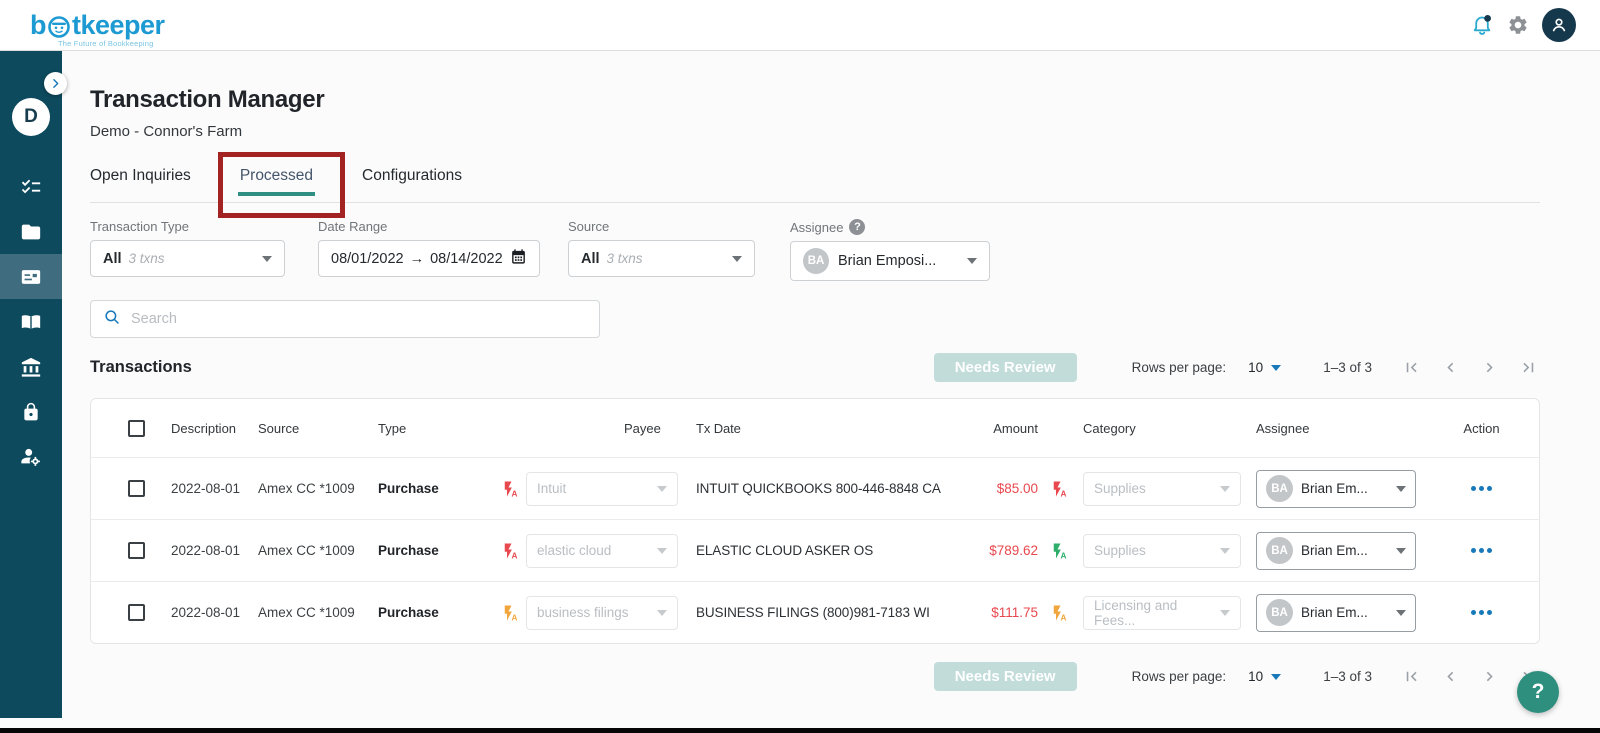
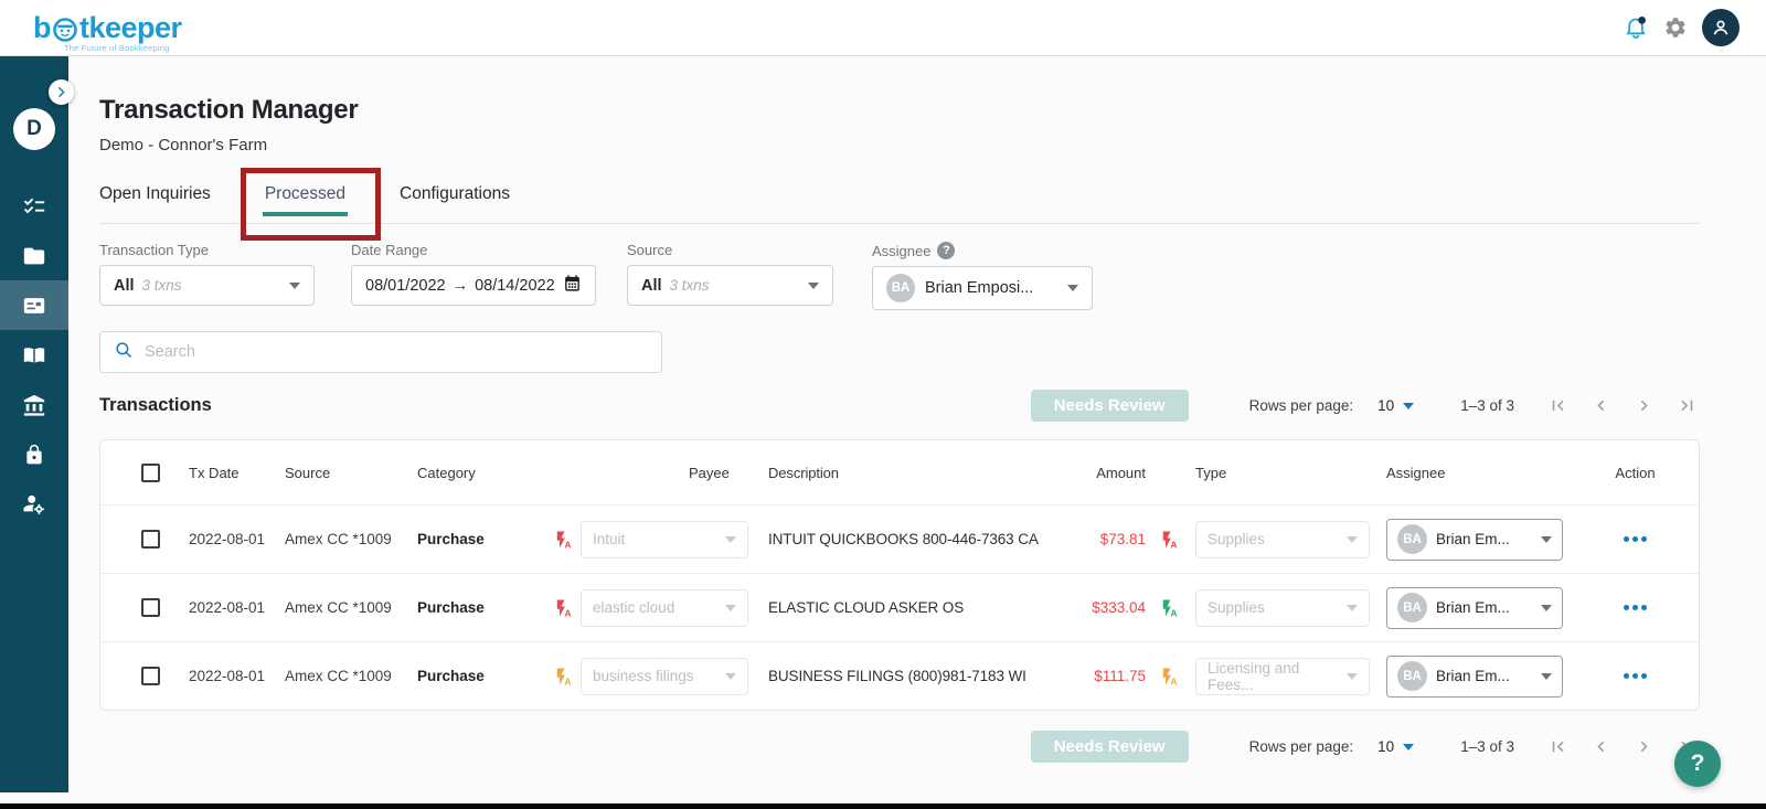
  b
  tkeeper
  The Future of Bookkeeping
  D
  Transaction Manager
  Demo - Connor's Farm
  Open Inquiries
  Processed
  Configurations
  Transaction Type
  All
  3 txns
  Date Range
  08/01/2022
  →
  08/14/2022
  Source
  All
  3 txns
  Assignee
  ?
  BA
  Brian Emposi...
  Search
  Transactions
  Needs Review
  Rows per page:
  10
  1–3 of 3
- Description
+ Tx Date
  Source
- Type
+ Category
  Payee
- Tx Date
+ Description
  Amount
- Category
+ Type
  Assignee
  Action
  2022-08-01
  Amex CC *1009
  Purchase
  A
  Intuit
- INTUIT QUICKBOOKS 800-446-8848 CA
+ INTUIT QUICKBOOKS 800-446-7363 CA
- $85.00
+ $73.81
  A
  Supplies
  BA
  Brian Em...
  2022-08-01
  Amex CC *1009
  Purchase
  A
  elastic cloud
  ELASTIC CLOUD ASKER OS
- $789.62
+ $333.04
  A
  Supplies
  BA
  Brian Em...
  2022-08-01
  Amex CC *1009
  Purchase
  A
  business filings
  BUSINESS FILINGS (800)981-7183 WI
  $111.75
  A
  Licensing and Fees...
  BA
  Brian Em...
  Needs Review
  Rows per page:
  10
  1–3 of 3
  ?
